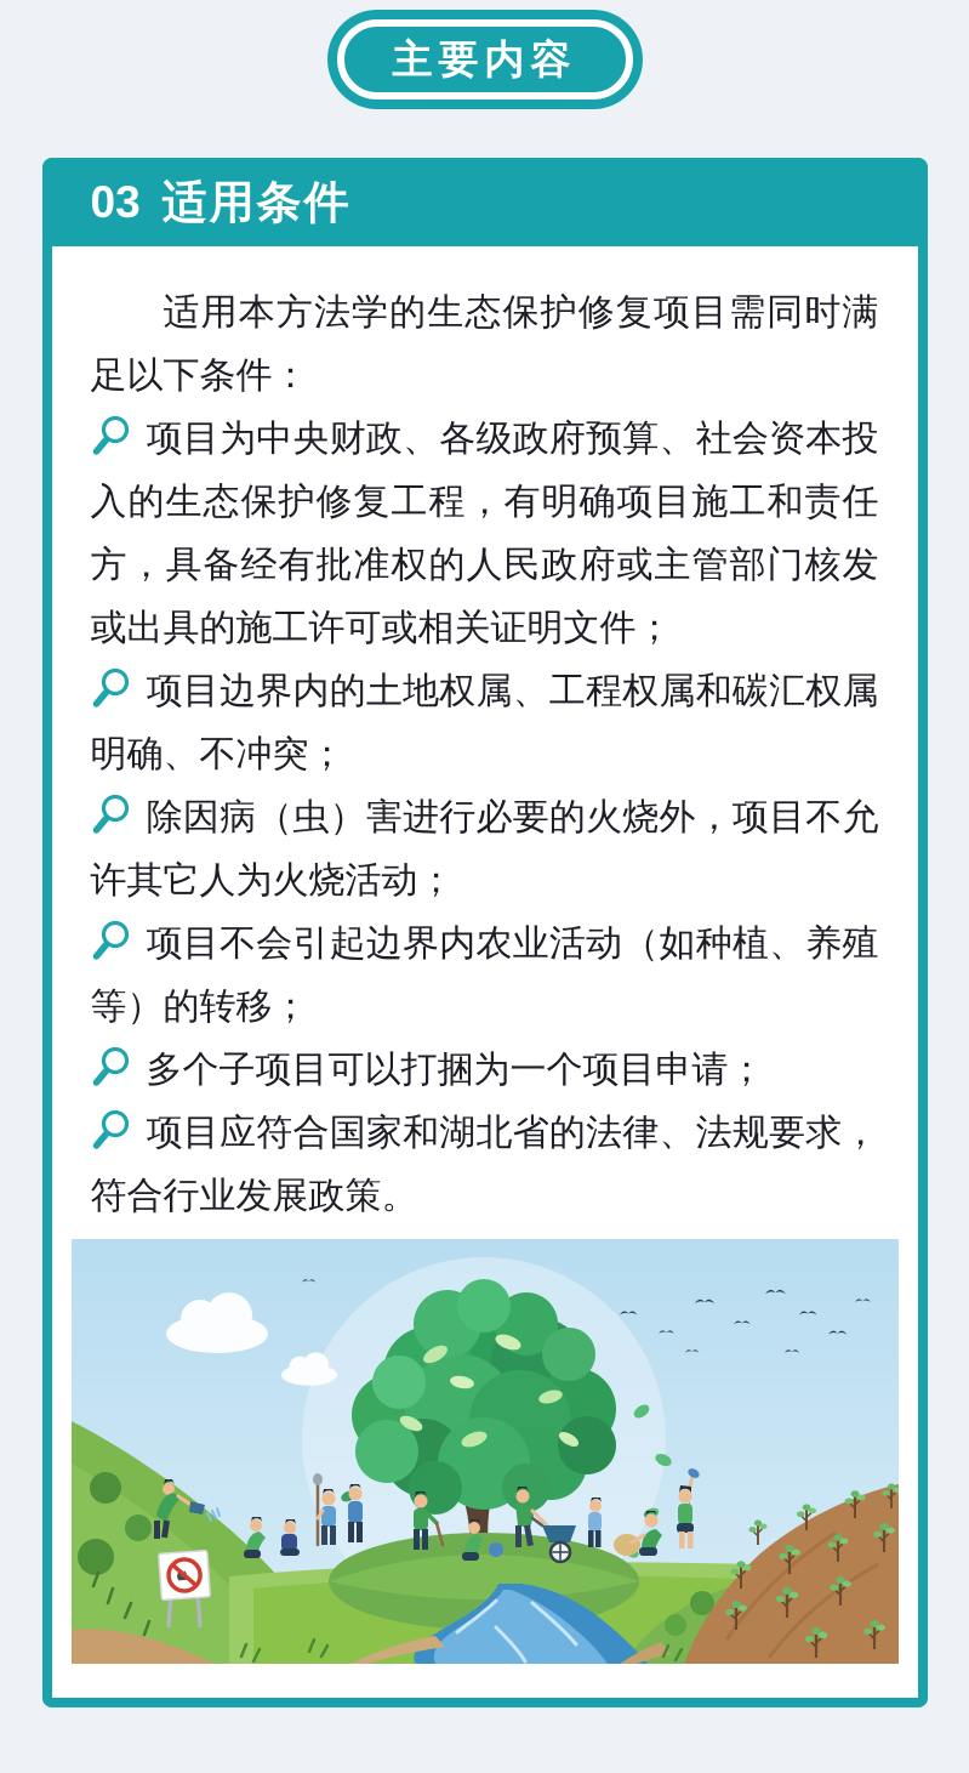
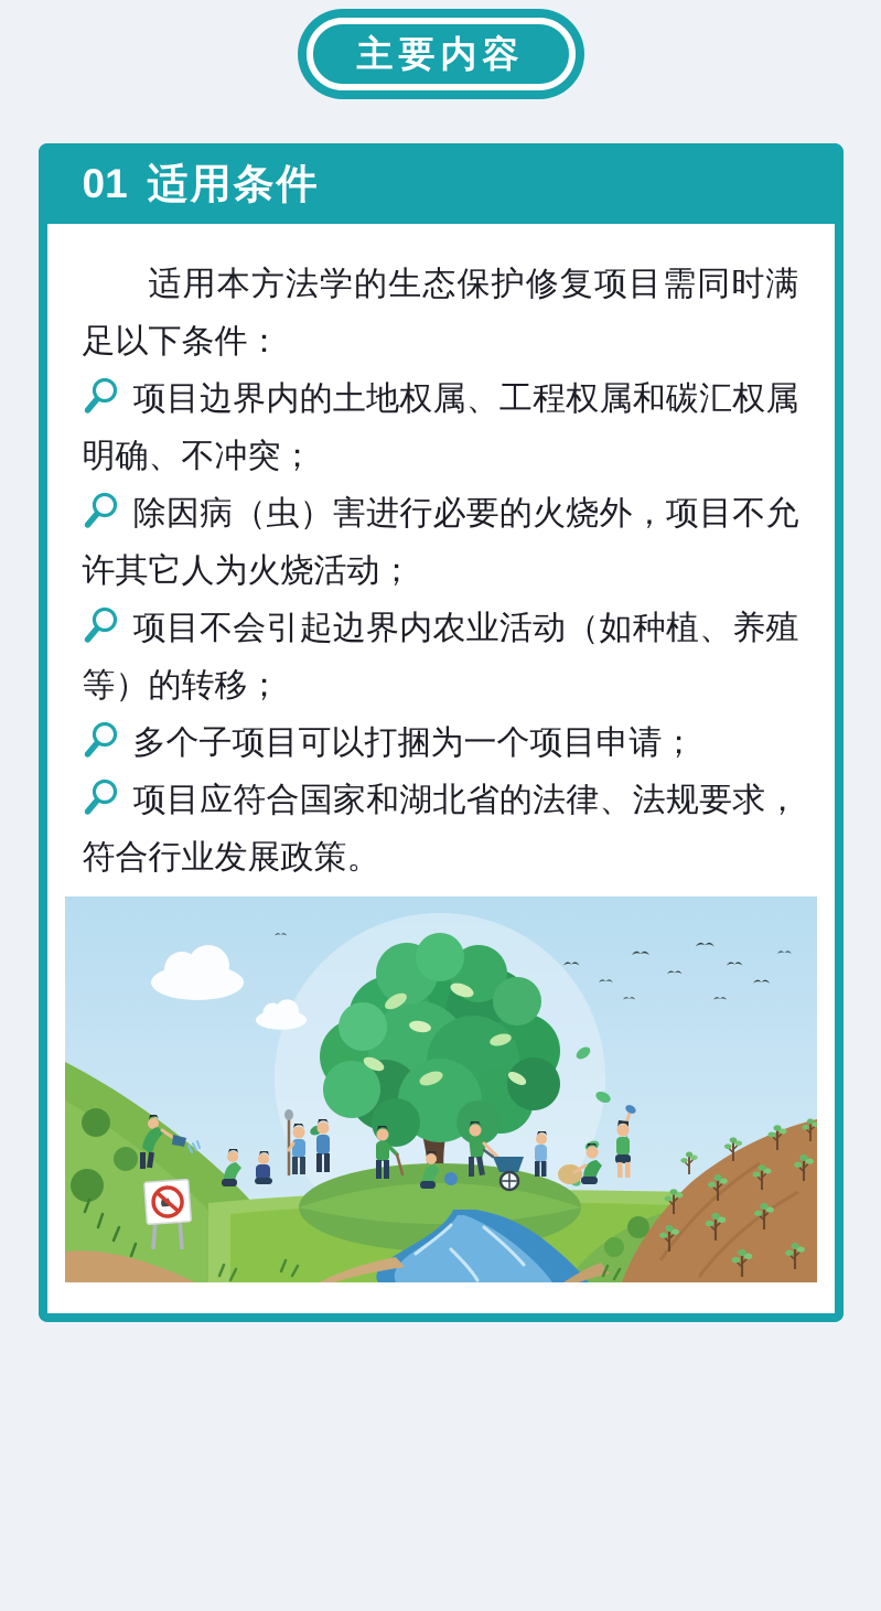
  主要内容
- 03
+ 01
  适用条件
  适用本方法学的生态保护修复项目需同时满足以下条件：
- 项目为中央财政、各级政府预算、社会资本投入的生态保护修复工程，有明确项目施工和责任方，具备经有批准权的人民政府或主管部门核发或出具的施工许可或相关证明文件；
  项目边界内的土地权属、工程权属和碳汇权属明确、不冲突；
  除因病（虫）害进行必要的火烧外，项目不允许其它人为火烧活动；
  项目不会引起边界内农业活动（如种植、养殖等）的转移；
  多个子项目可以打捆为一个项目申请；
  项目应符合国家和湖北省的法律、法规要求，符合行业发展政策。
